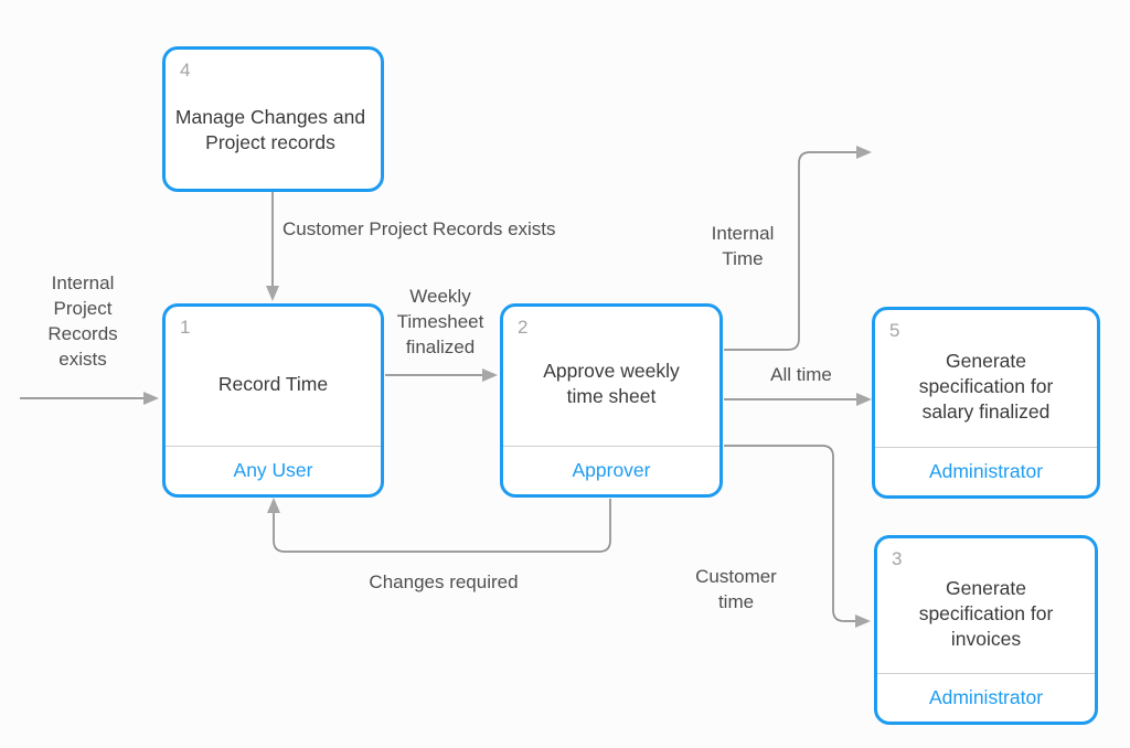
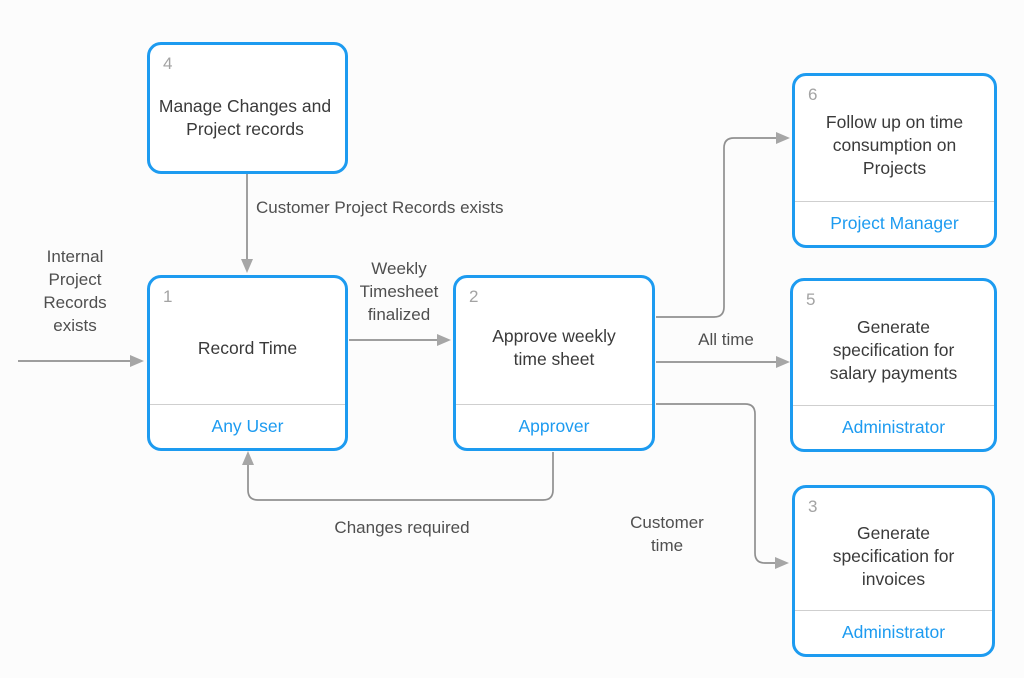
  4
  Manage Changes and Project records
  1
  Record Time
  Any User
  2
  Approve weekly time sheet
  Approver
+ 6
+ Follow up on time consumption on Projects
+ Project Manager
  5
- Generate specification for salary finalized
+ Generate specification for salary payments
  Administrator
  3
  Generate specification for invoices
  Administrator
  Internal Project Records exists
  Customer Project Records exists
  Weekly Timesheet finalized
- Internal Time
  All time
  Customer time
  Changes required
